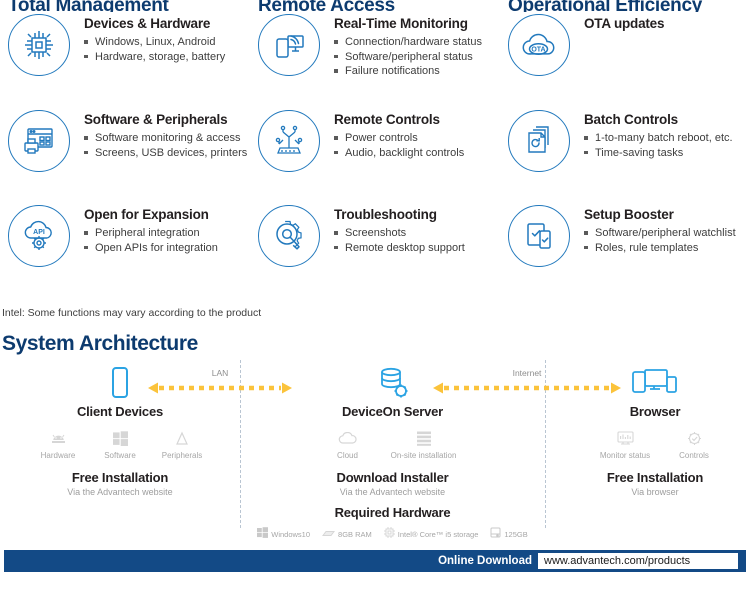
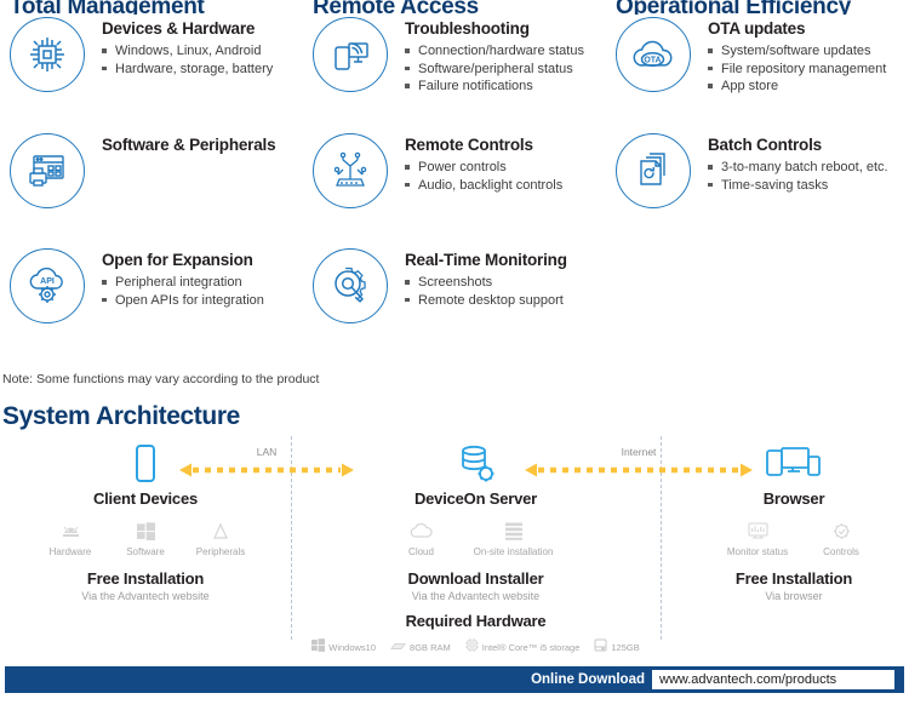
  Total Management
  Remote Access
  Operational Efficiency
  Devices & Hardware
  Windows, Linux, Android
  Hardware, storage, battery
- Real-Time Monitoring
+ Troubleshooting
  Connection/hardware status
  Software/peripheral status
  Failure notifications
  OTA updates
+ System/software updates
+ File repository management
+ App store
  Software & Peripherals
- Software monitoring & access
- Screens, USB devices, printers
  Remote Controls
  Power controls
  Audio, backlight controls
  Batch Controls
- 1-to-many batch reboot, etc.
+ 3-to-many batch reboot, etc.
  Time-saving tasks
  Open for Expansion
  Peripheral integration
  Open APIs for integration
- Troubleshooting
+ Real-Time Monitoring
  Screenshots
  Remote desktop support
- Setup Booster
- Software/peripheral watchlist
- Roles, rule templates
- Intel: Some functions may vary according to the product
+ Note: Some functions may vary according to the product
  System Architecture
  LAN
  Internet
  Client Devices
  Hardware
  Software
  Peripherals
  Free Installation
  Via the Advantech website
  DeviceOn Server
  Cloud
  On-site installation
  Download Installer
  Via the Advantech website
  Required Hardware
  Windows10
  8GB RAM
  Intel® Core™ i5 storage
  125GB
  Browser
  Monitor status
  Controls
  Free Installation
  Via browser
  Online Download
  www.advantech.com/products
